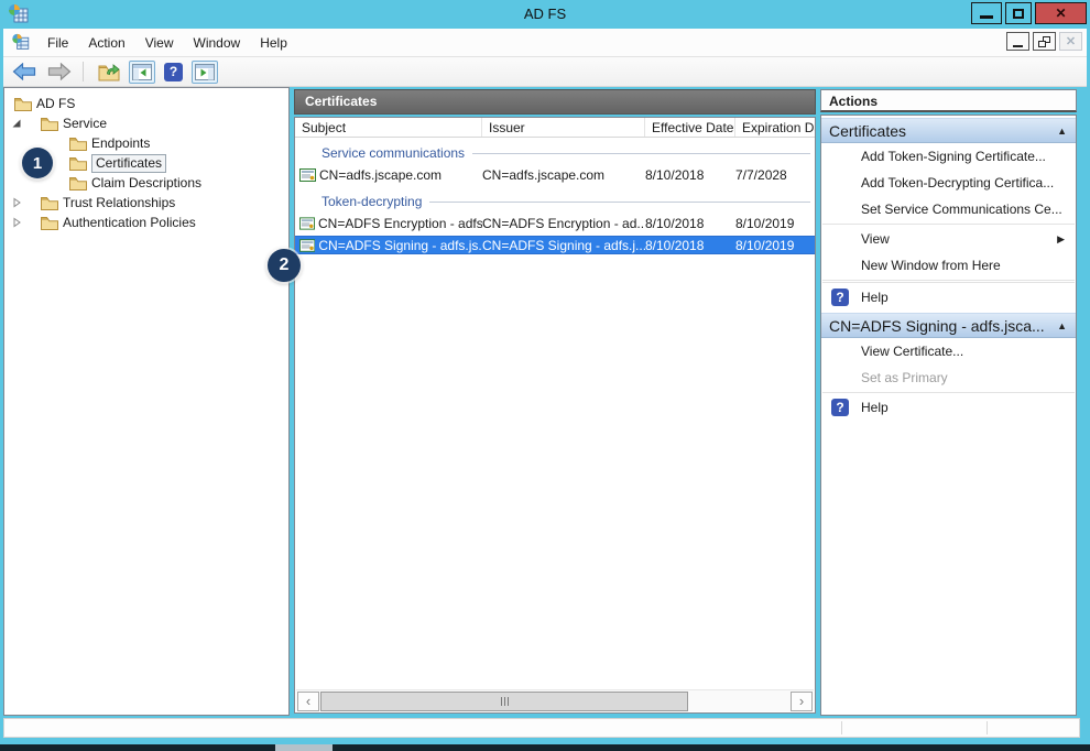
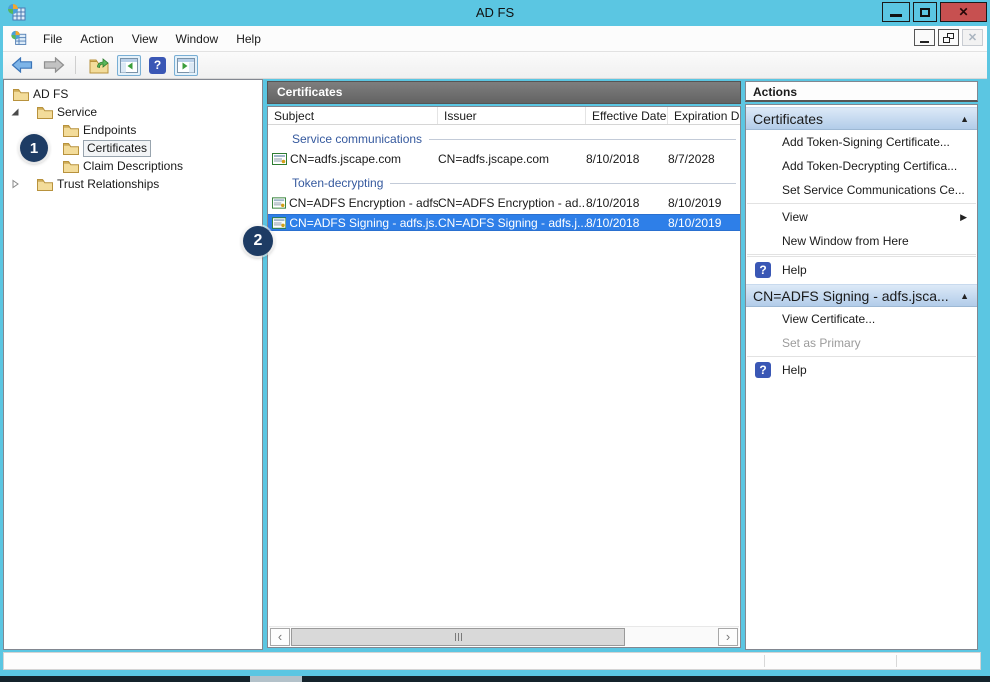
  AD FS
  ✕
  File
  Action
  View
  Window
  Help
  ✕
  ?
  AD FS
  Service
  Endpoints
  Certificates
  Claim Descriptions
  Trust Relationships
- Authentication Policies
  Certificates
  Subject
  Issuer
  Effective Date
  Expiration D
  Service communications
  CN=adfs.jscape.com
  CN=adfs.jscape.com
  8/10/2018
- 7/7/2028
+ 8/7/2028
  Token-decrypting
  CN=ADFS Encryption - adfs
  CN=ADFS Encryption - ad..
  8/10/2018
  8/10/2019
  CN=ADFS Signing - adfs.js.
  CN=ADFS Signing - adfs.j...
  8/10/2018
  8/10/2019
  ‹
  ›
  Actions
  Certificates
  ▲
  Add Token-Signing Certificate...
  Add Token-Decrypting Certifica...
  Set Service Communications Ce...
  View
  ▶
  New Window from Here
  ?
  Help
  CN=ADFS Signing - adfs.jsca...
  ▲
  View Certificate...
  Set as Primary
  ?
  Help
  1
  2
